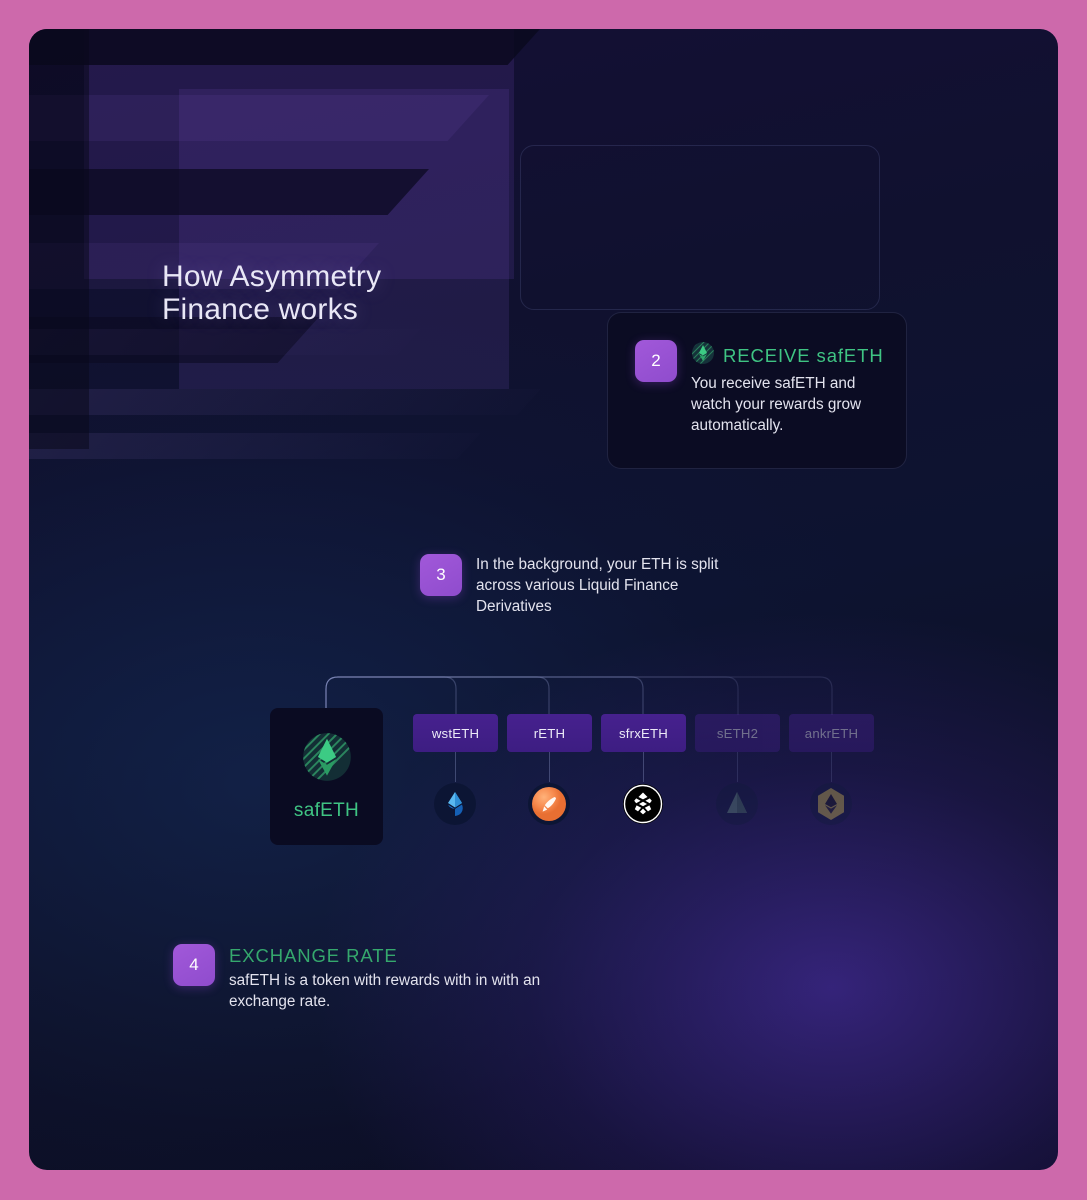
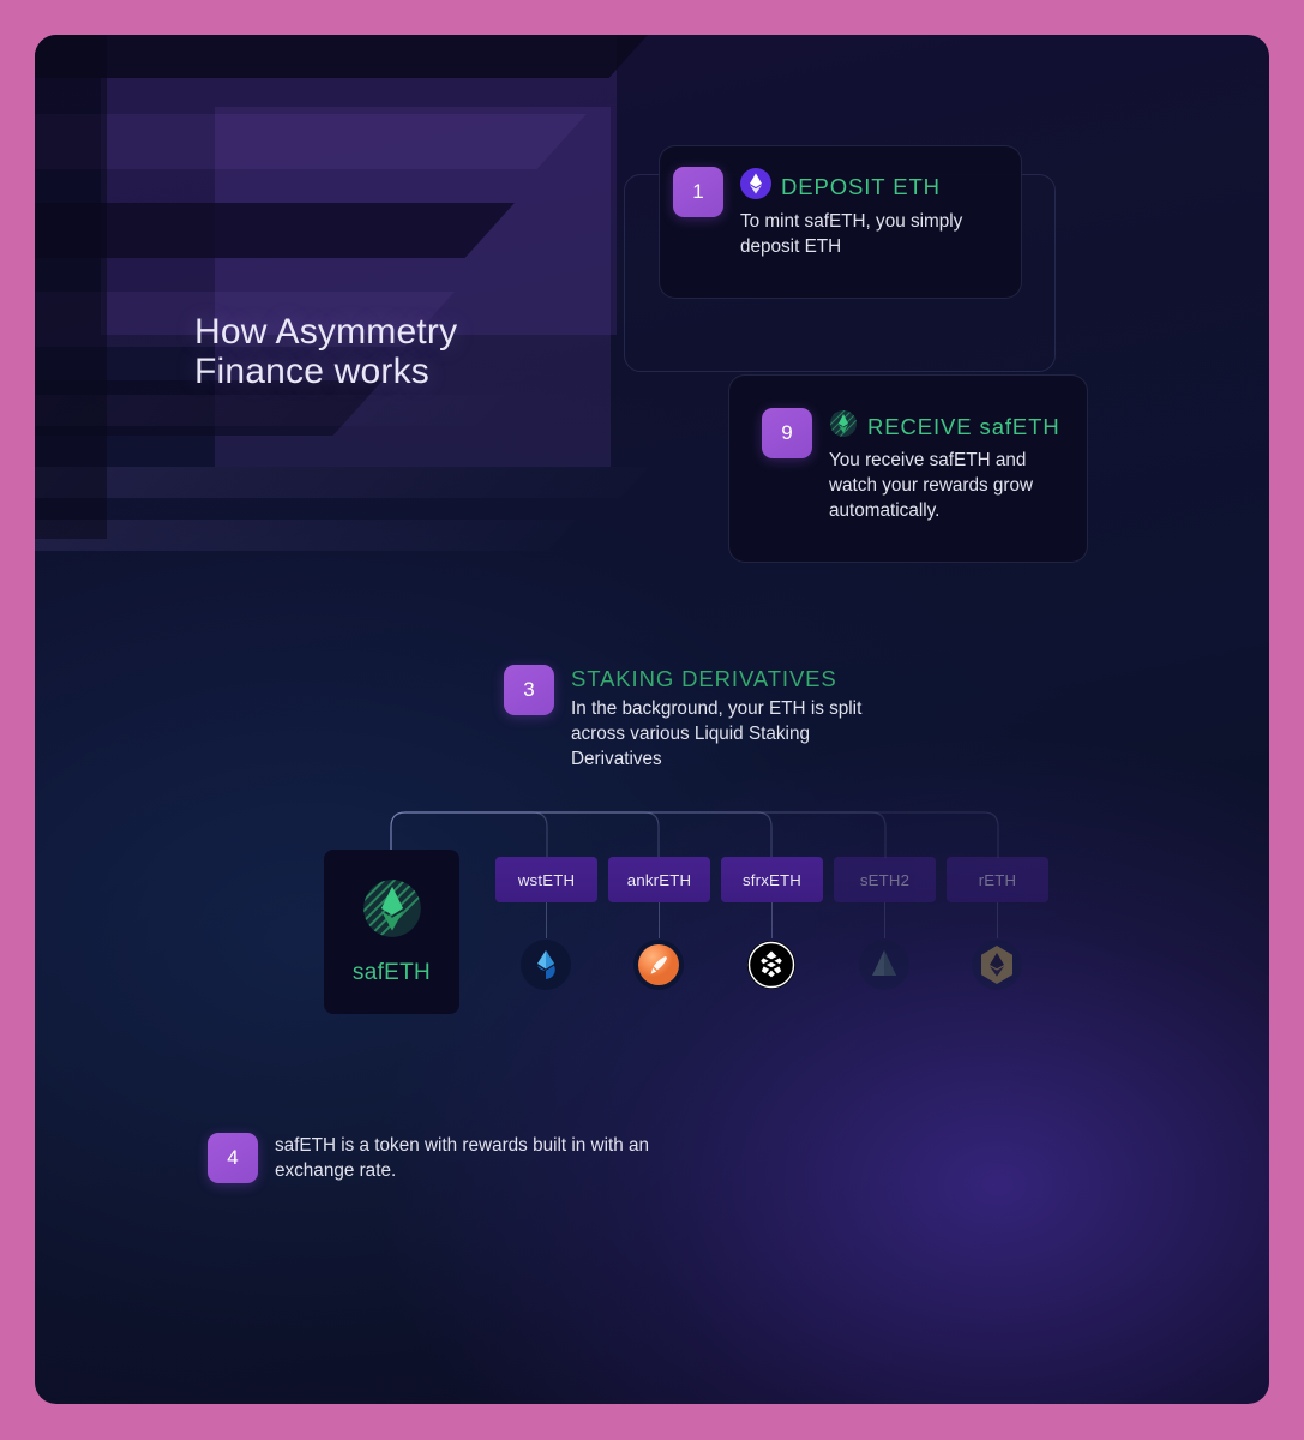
  How Asymmetry
  Finance works
+ 1
+ DEPOSIT ETH
+ To mint safETH, you simply deposit ETH
- 2
+ 9
  RECEIVE safETH
  You receive safETH and watch your rewards grow automatically.
  3
+ STAKING DERIVATIVES
- In the background, your ETH is split across various Liquid Finance Derivatives
+ In the background, your ETH is split across various Liquid Staking Derivatives
  safETH
  wstETH
- rETH
+ ankrETH
  sfrxETH
  sETH2
- ankrETH
+ rETH
  4
- EXCHANGE RATE
- safETH is a token with rewards with in with an exchange rate.
+ safETH is a token with rewards built in with an exchange rate.
